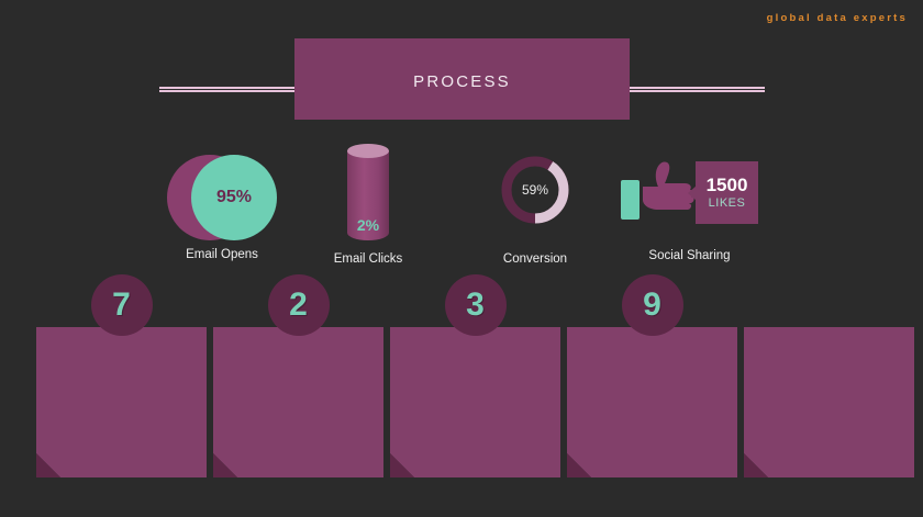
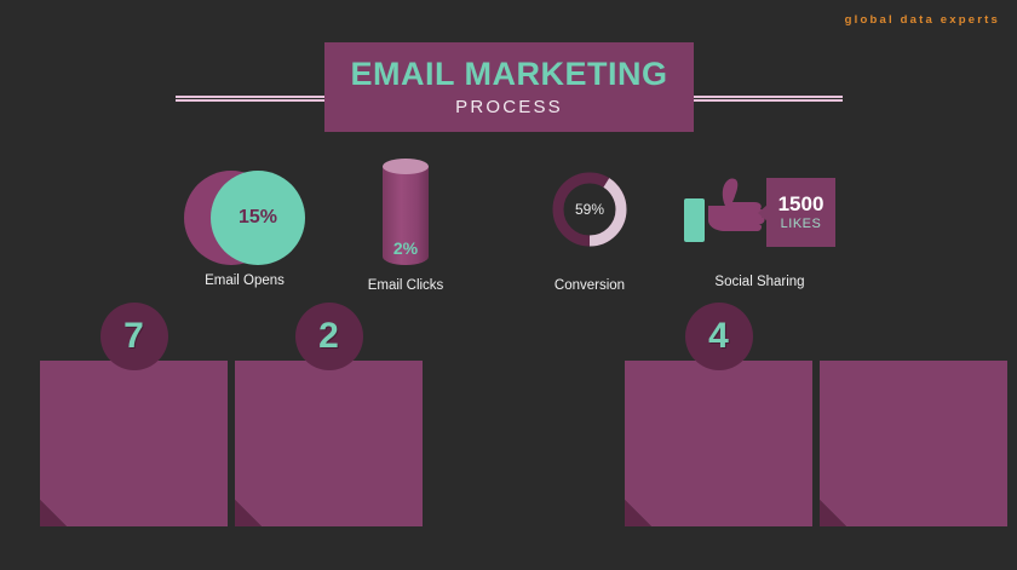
  global data experts
+ EMAIL MARKETING
  PROCESS
- 95%
+ 15%
  Email Opens
  2%
  Email Clicks
  59%
  Conversion
  1500
  LIKES
  Social Sharing
  7
  2
- 3
- 9
+ 4
